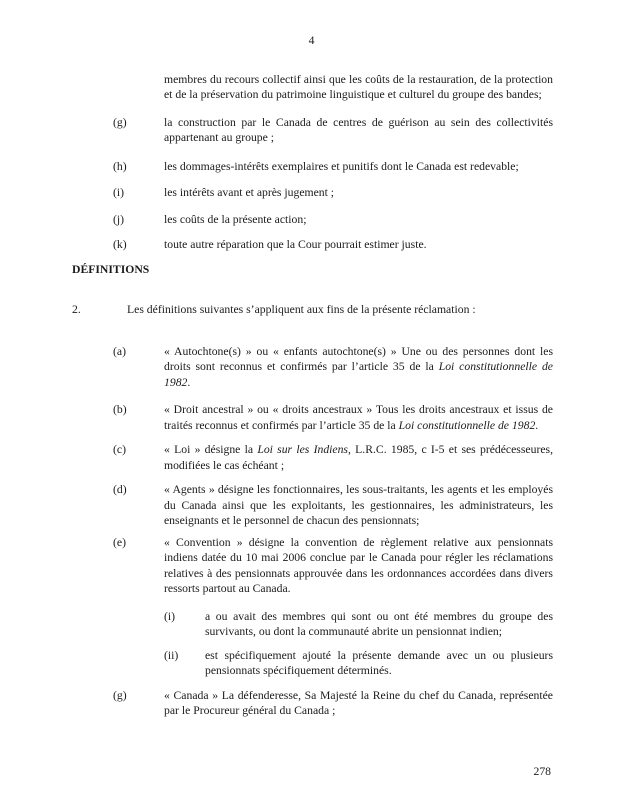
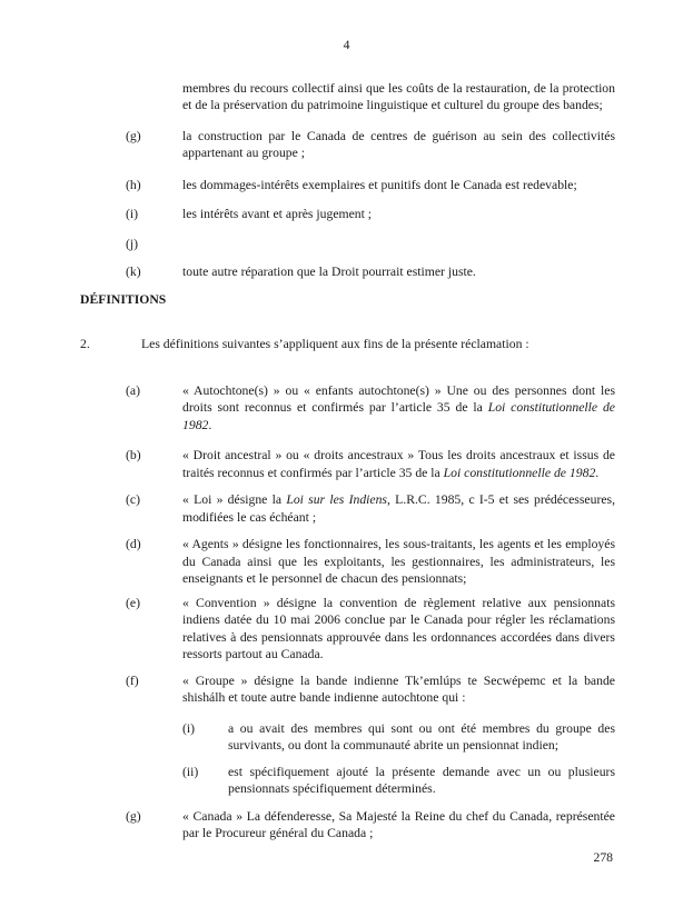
  4
  membres du recours collectif ainsi que les coûts de la restauration, de la protection et de la préservation du patrimoine linguistique et culturel du groupe des bandes;
  (g)
  la construction par le Canada de centres de guérison au sein des collectivités appartenant au groupe ;
  (h)
  les dommages-intérêts exemplaires et punitifs dont le Canada est redevable;
  (i)
  les intérêts avant et après jugement ;
  (j)
- les coûts de la présente action;
  (k)
- toute autre réparation que la Cour pourrait estimer juste.
+ toute autre réparation que la Droit pourrait estimer juste.
  DÉFINITIONS
  2.
  Les définitions suivantes s’appliquent aux fins de la présente réclamation :
  (a)
  « Autochtone(s) » ou « enfants autochtone(s) » Une ou des personnes dont les droits sont reconnus et confirmés par l’article 35 de la Loi constitutionnelle de 1982.
  (b)
  « Droit ancestral » ou « droits ancestraux » Tous les droits ancestraux et issus de traités reconnus et confirmés par l’article 35 de la Loi constitutionnelle de 1982.
  (c)
  « Loi » désigne la Loi sur les Indiens, L.R.C. 1985, c I-5 et ses prédécesseures, modifiées le cas échéant ;
  (d)
  « Agents » désigne les fonctionnaires, les sous-traitants, les agents et les employés du Canada ainsi que les exploitants, les gestionnaires, les administrateurs, les enseignants et le personnel de chacun des pensionnats;
  (e)
  « Convention » désigne la convention de règlement relative aux pensionnats indiens datée du 10 mai 2006 conclue par le Canada pour régler les réclamations relatives à des pensionnats approuvée dans les ordonnances accordées dans divers ressorts partout au Canada.
+ (f)
+ « Groupe » désigne la bande indienne Tk’emlúps te Secwépemc et la bande shishálh et toute autre bande indienne autochtone qui :
  (i)
  a ou avait des membres qui sont ou ont été membres du groupe des survivants, ou dont la communauté abrite un pensionnat indien;
  (ii)
  est spécifiquement ajouté la présente demande avec un ou plusieurs pensionnats spécifiquement déterminés.
  (g)
  « Canada » La défenderesse, Sa Majesté la Reine du chef du Canada, représentée par le Procureur général du Canada ;
  278
